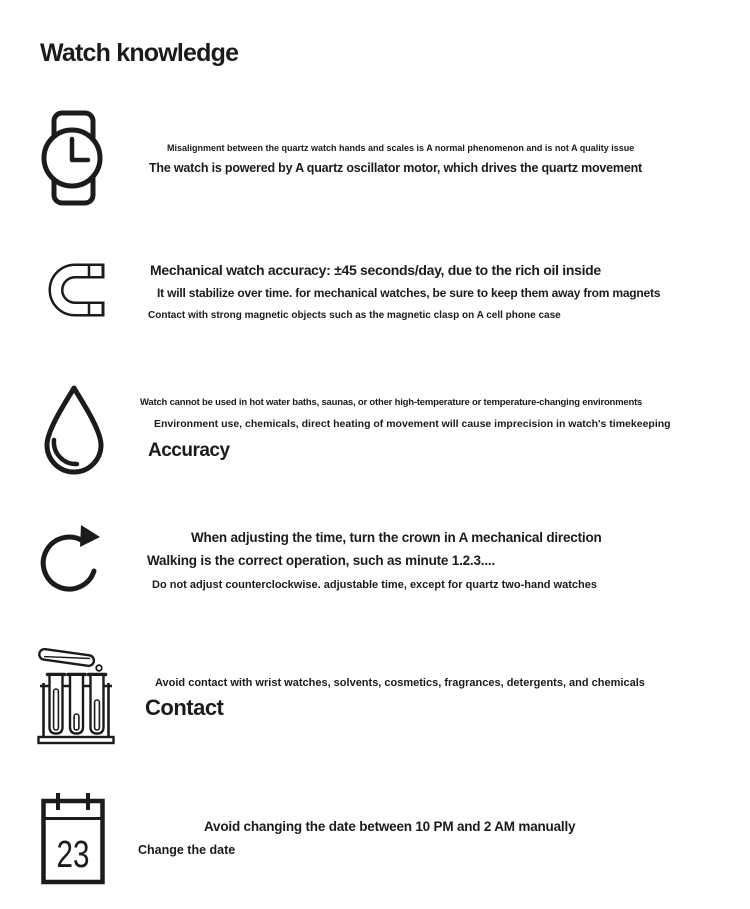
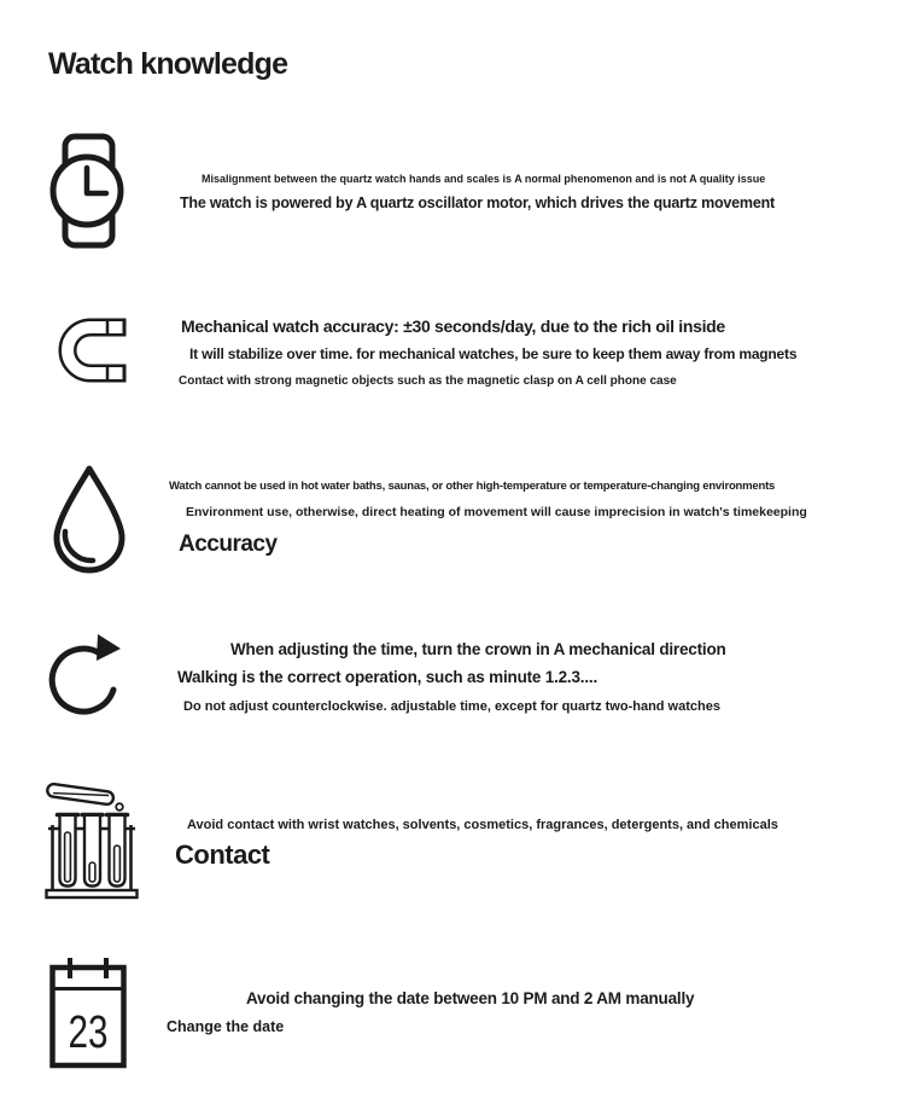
  Watch knowledge
  Misalignment between the quartz watch hands and scales is A normal phenomenon and is not A quality issue
  The watch is powered by A quartz oscillator motor, which drives the quartz movement
- Mechanical watch accuracy: ±45 seconds/day, due to the rich oil inside
+ Mechanical watch accuracy: ±30 seconds/day, due to the rich oil inside
  It will stabilize over time. for mechanical watches, be sure to keep them away from magnets
  Contact with strong magnetic objects such as the magnetic clasp on A cell phone case
  Watch cannot be used in hot water baths, saunas, or other high-temperature or temperature-changing environments
- Environment use, chemicals, direct heating of movement will cause imprecision in watch's timekeeping
+ Environment use, otherwise, direct heating of movement will cause imprecision in watch's timekeeping
  Accuracy
  When adjusting the time, turn the crown in A mechanical direction
  Walking is the correct operation, such as minute 1.2.3....
  Do not adjust counterclockwise. adjustable time, except for quartz two-hand watches
  Avoid contact with wrist watches, solvents, cosmetics, fragrances, detergents, and chemicals
  Contact
  23
  Avoid changing the date between 10 PM and 2 AM manually
  Change the date
